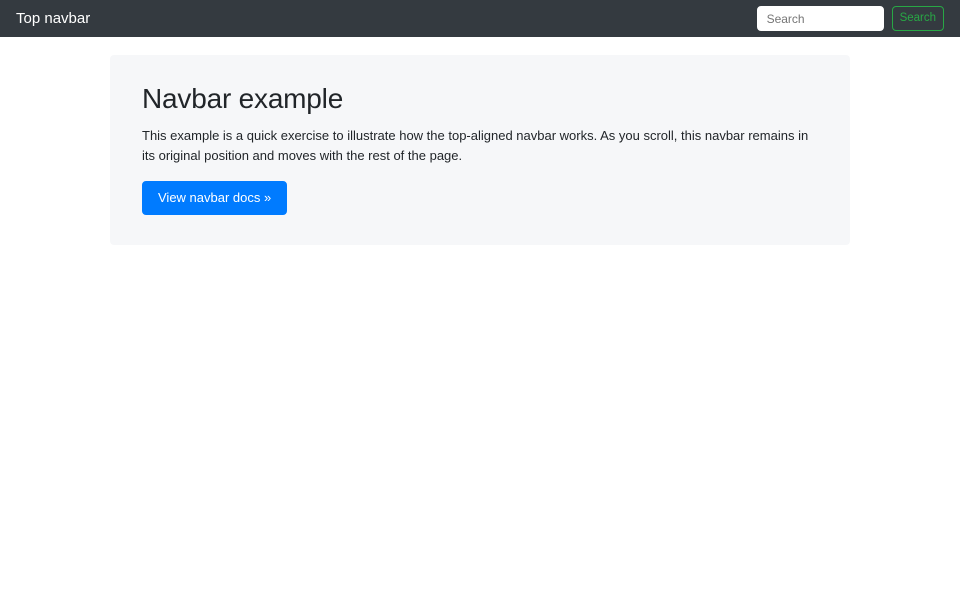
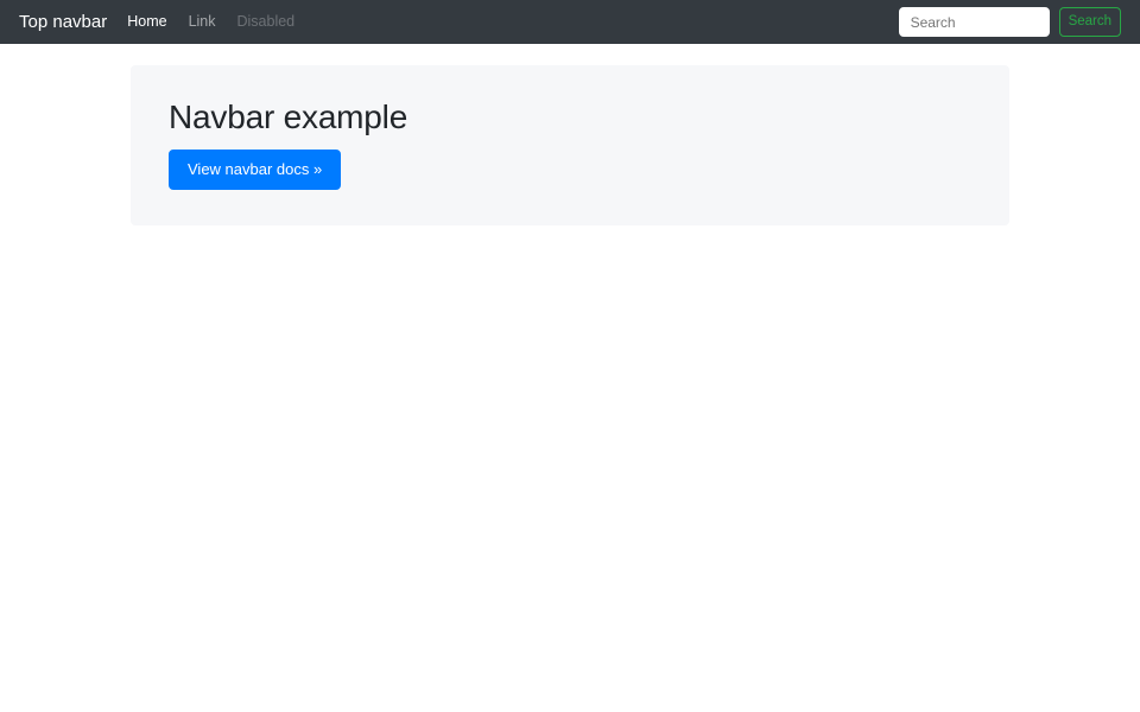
  Top navbar
+ Home
+ Link
+ Disabled
  Search
  Search
  Navbar example
- This example is a quick exercise to illustrate how the top-aligned navbar works. As you scroll, this navbar remains in its original position and moves with the rest of the page.
  View navbar docs »
